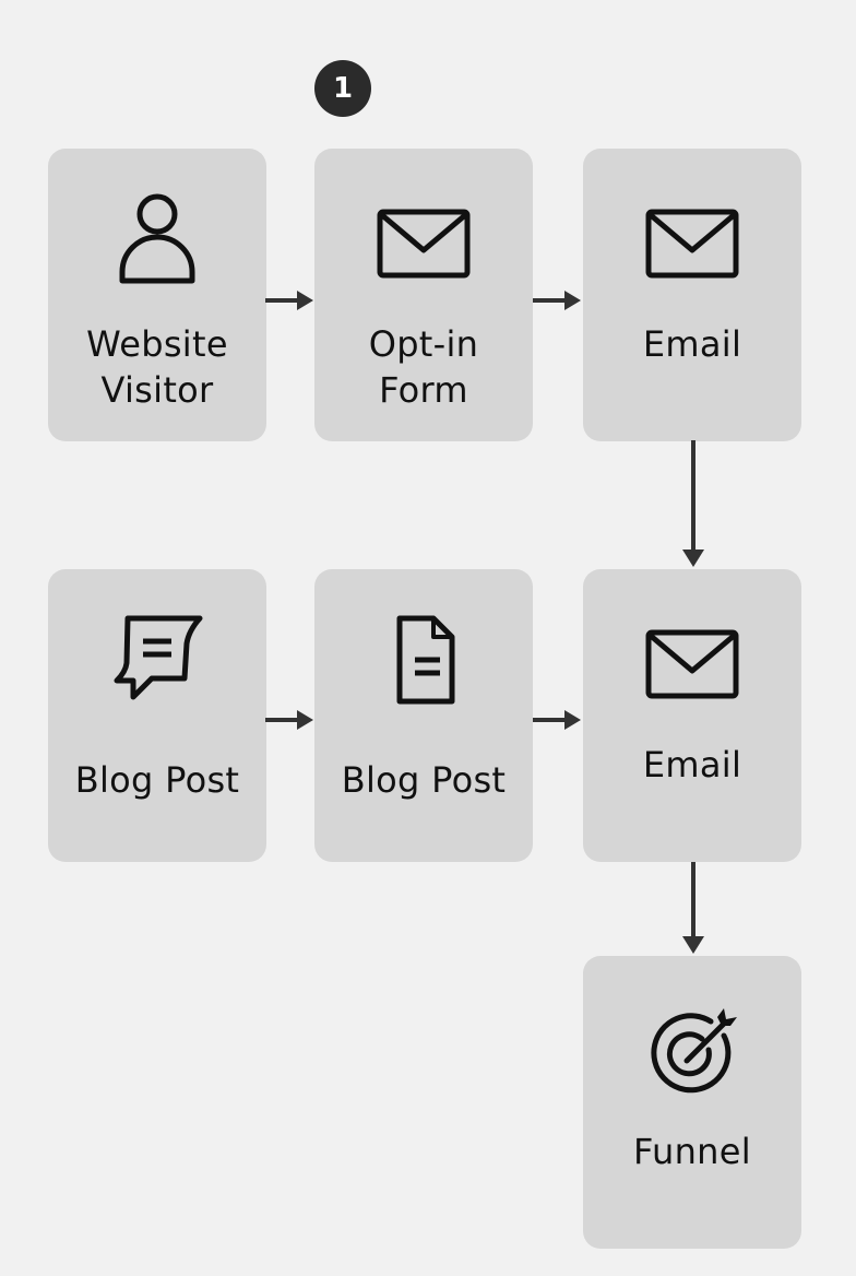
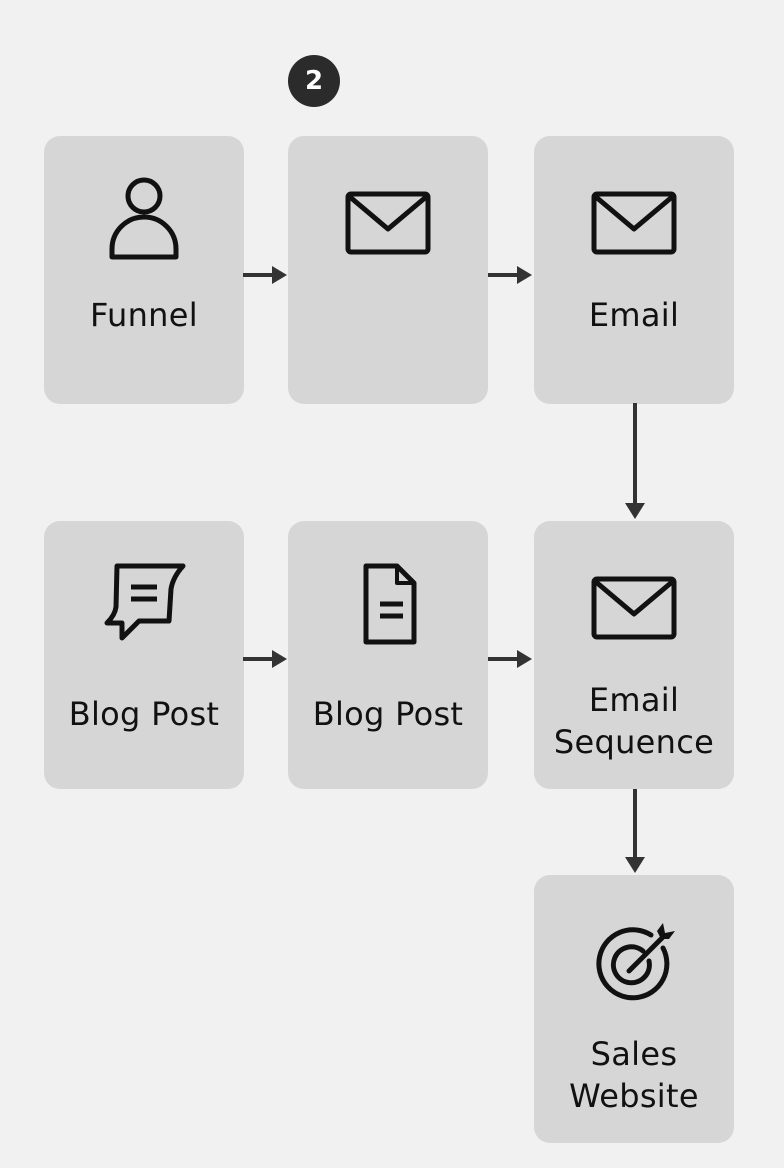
- 1
+ 2
- Website
+ Funnel
- Visitor
- Opt-in
- Form
  Email
  Blog Post
  Blog Post
  Email
+ Sequence
+ Sales
- Funnel
+ Website
